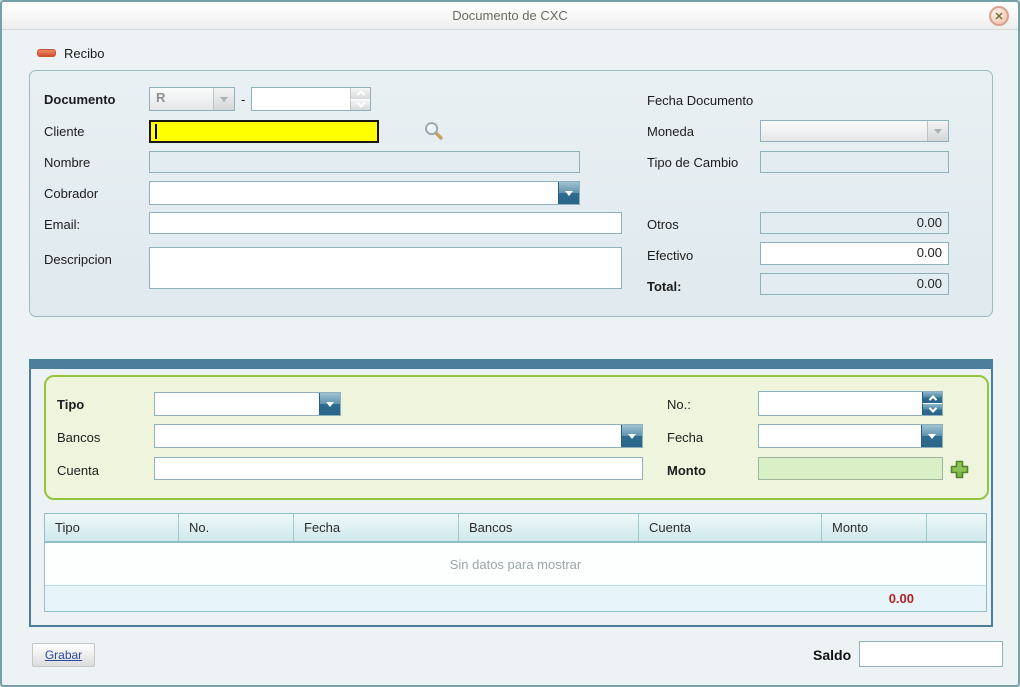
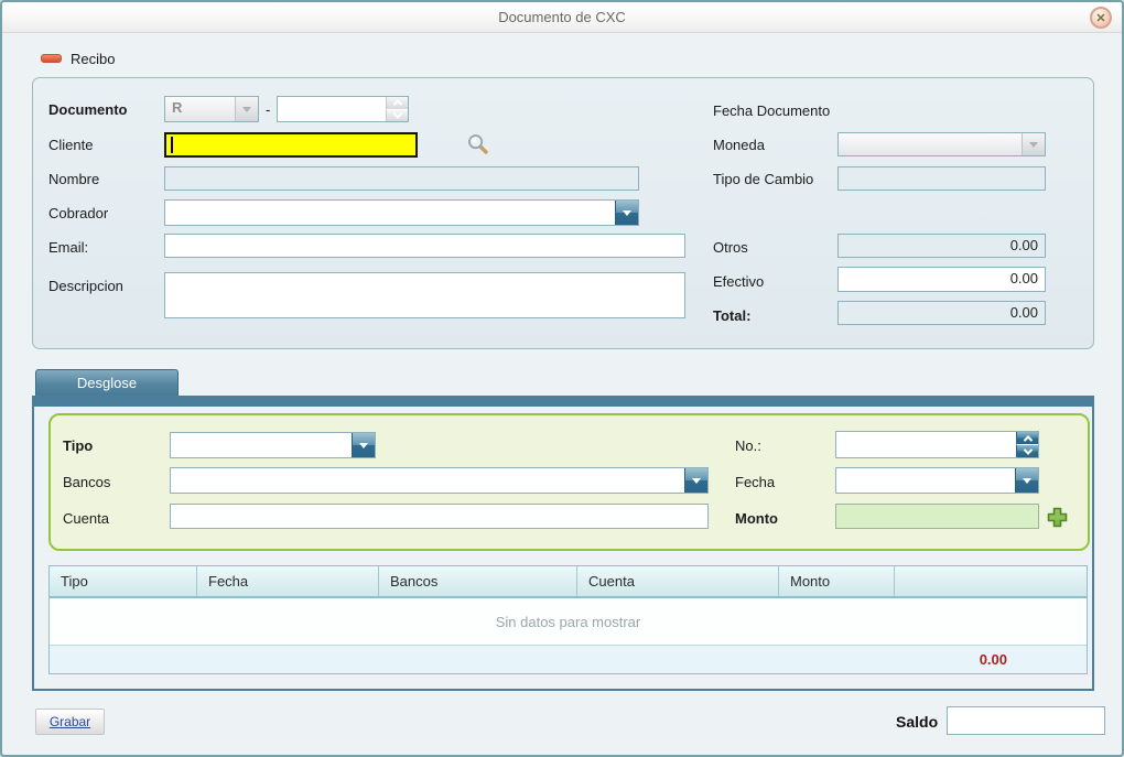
  Documento de CXC
  ✕
  Recibo
  Documento
  R
  -
  Cliente
  Nombre
  Cobrador
  Email:
  Descripcion
  Fecha Documento
  Moneda
  Tipo de Cambio
  Otros
  0.00
  Efectivo
  0.00
  Total:
  0.00
+ Desglose
  Tipo
  No.:
  Bancos
  Fecha
  Cuenta
  Monto
  Tipo
- No.
  Fecha
  Bancos
  Cuenta
  Monto
  Sin datos para mostrar
  0.00
  Grabar
  Saldo
